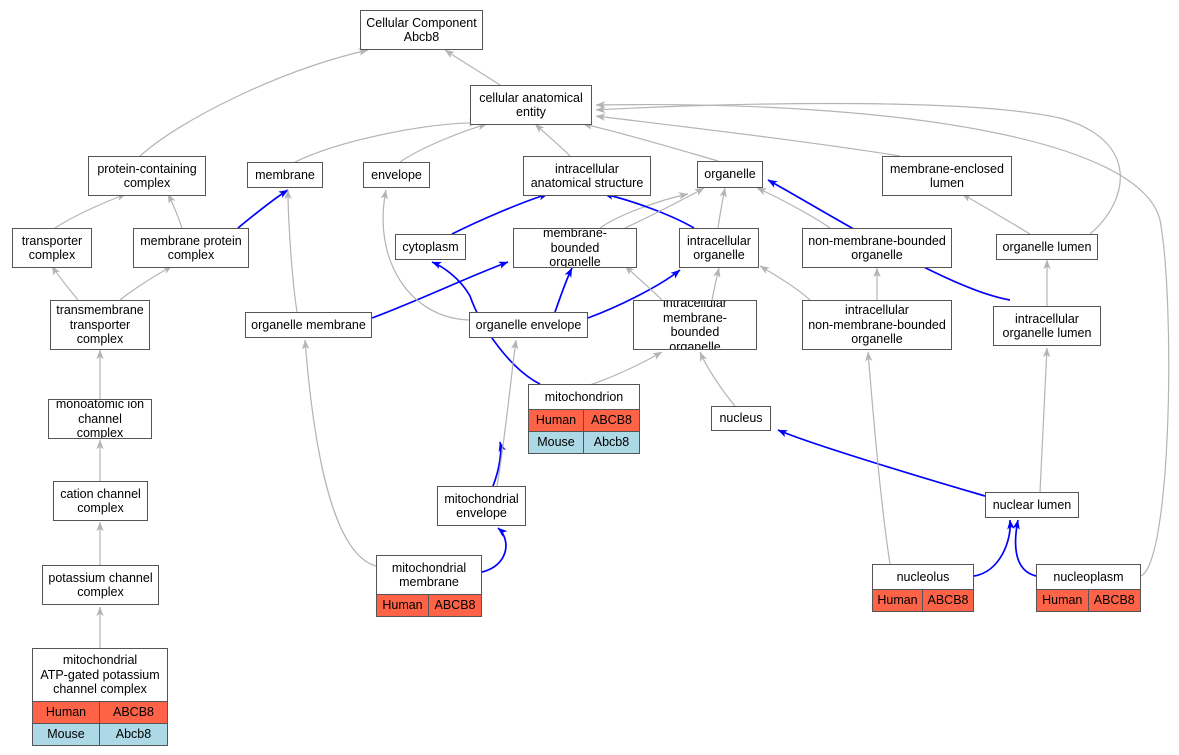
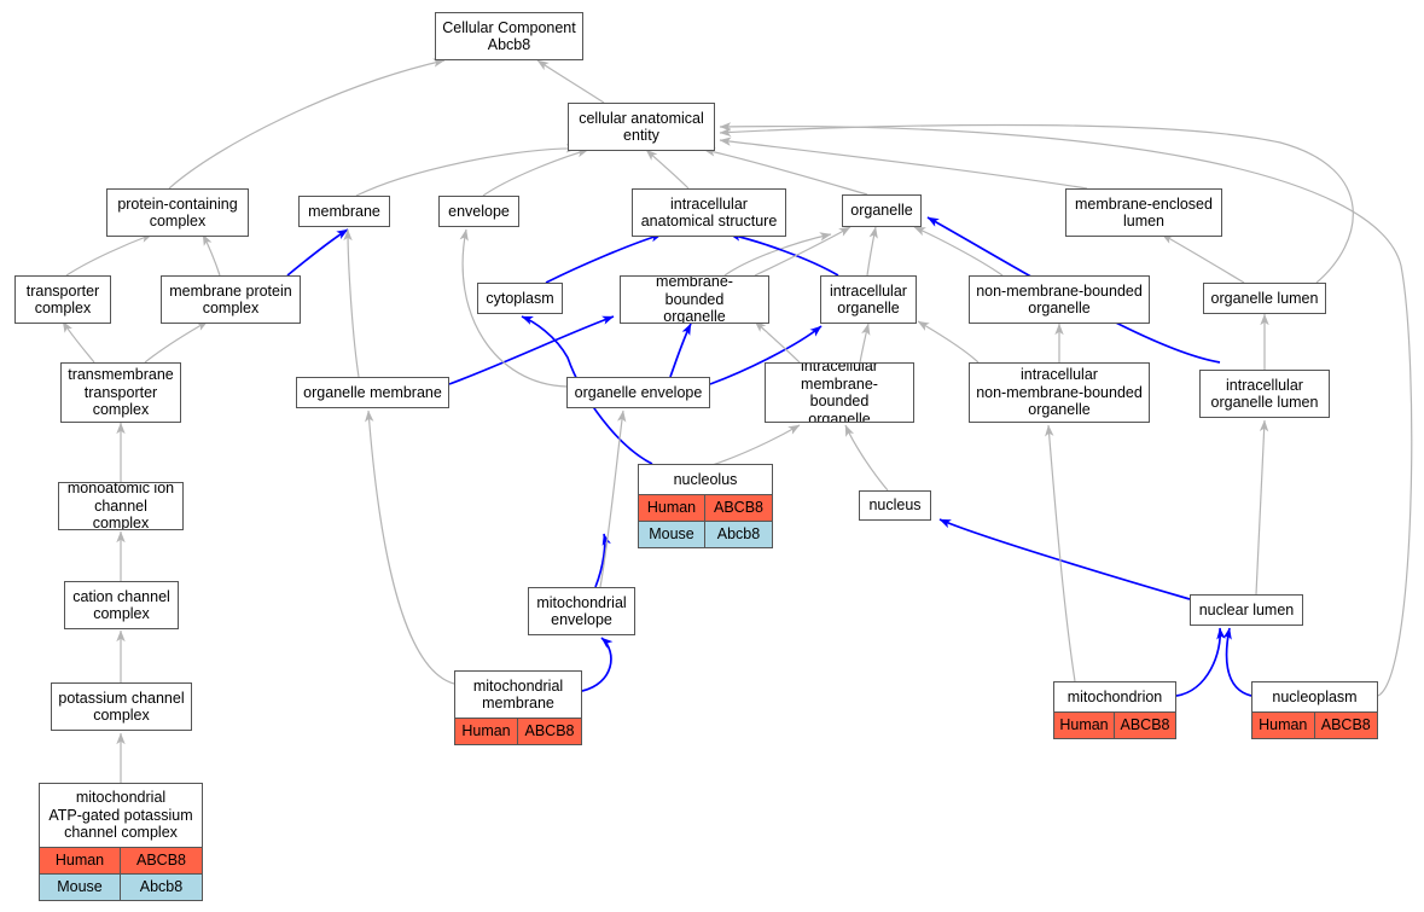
  Cellular Component
  Abcb8
  cellular anatomical
  entity
  protein-containing
  complex
  membrane
  envelope
  intracellular
  anatomical structure
  organelle
  membrane-enclosed
  lumen
  transporter
  complex
  membrane protein
  complex
  cytoplasm
  membrane-bounded
  organelle
  intracellular
  organelle
  non-membrane-bounded
  organelle
  organelle lumen
  transmembrane
  transporter
  complex
  organelle membrane
  organelle envelope
  intracellular
  membrane-bounded
  organelle
  intracellular
  non-membrane-bounded
  organelle
  intracellular
  organelle lumen
  monoatomic ion
  channel complex
- mitochondrion
+ nucleolus
  Human
  ABCB8
  Mouse
  Abcb8
  nucleus
  cation channel
  complex
  mitochondrial
  envelope
  nuclear lumen
  potassium channel
  complex
  mitochondrial
  membrane
  Human
  ABCB8
- nucleolus
+ mitochondrion
  Human
  ABCB8
  nucleoplasm
  Human
  ABCB8
  mitochondrial
  ATP-gated potassium
  channel complex
  Human
  ABCB8
  Mouse
  Abcb8
